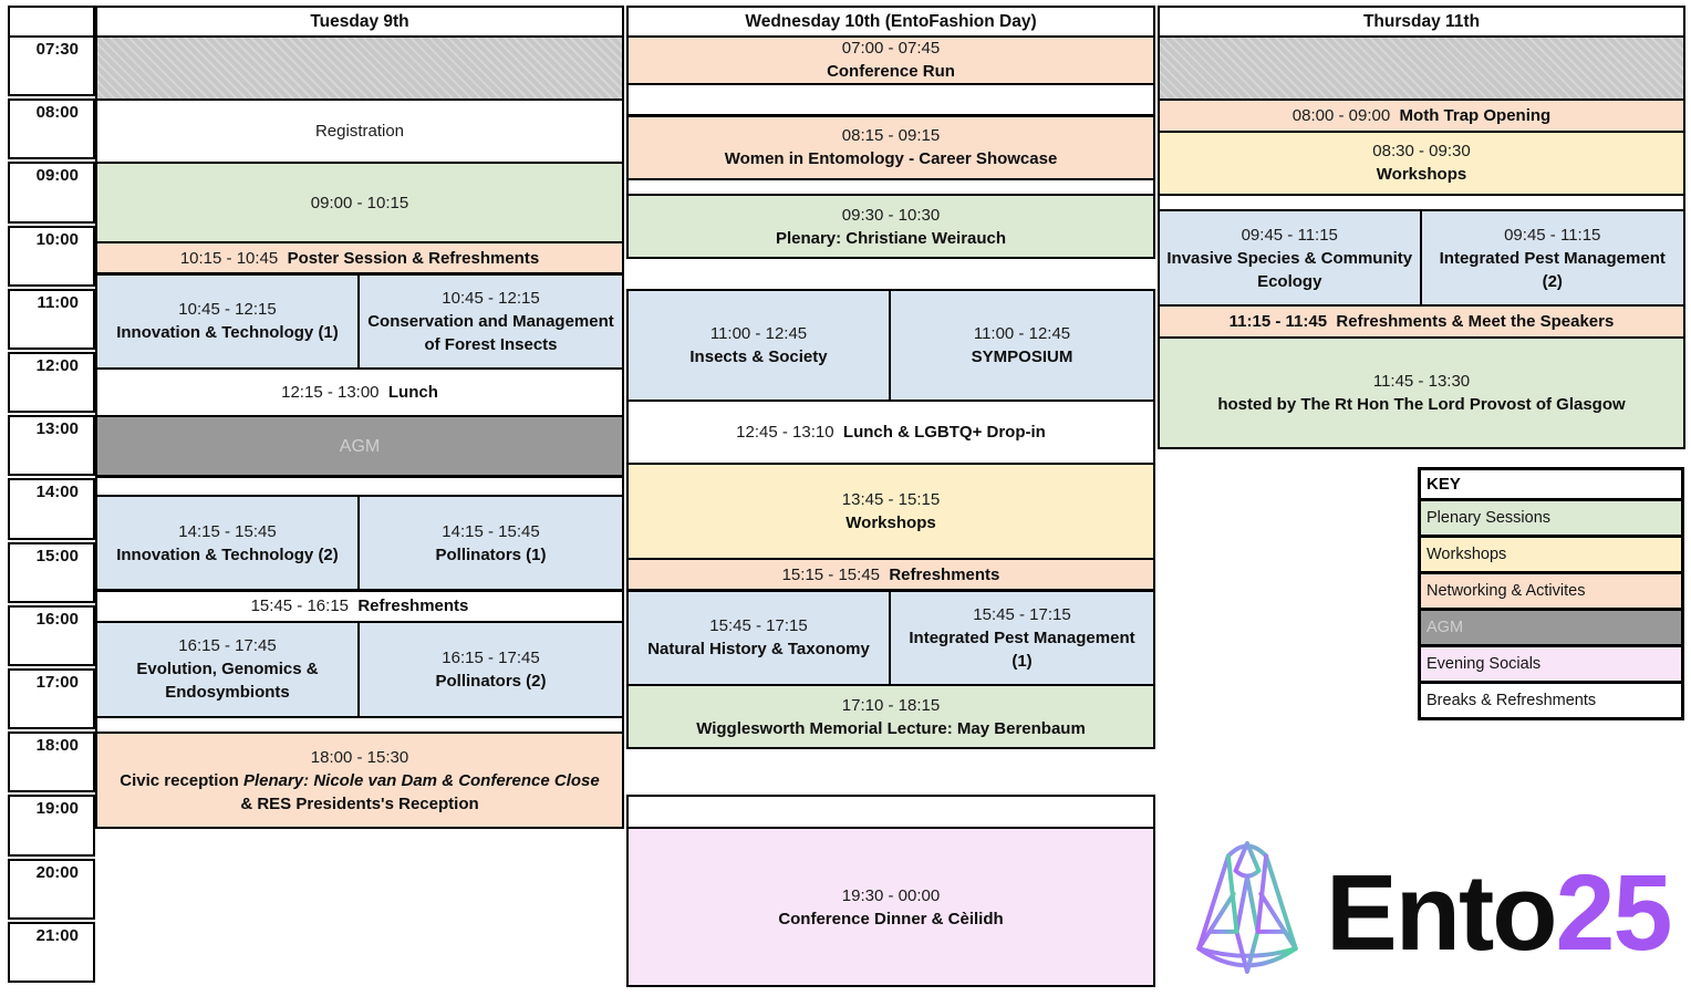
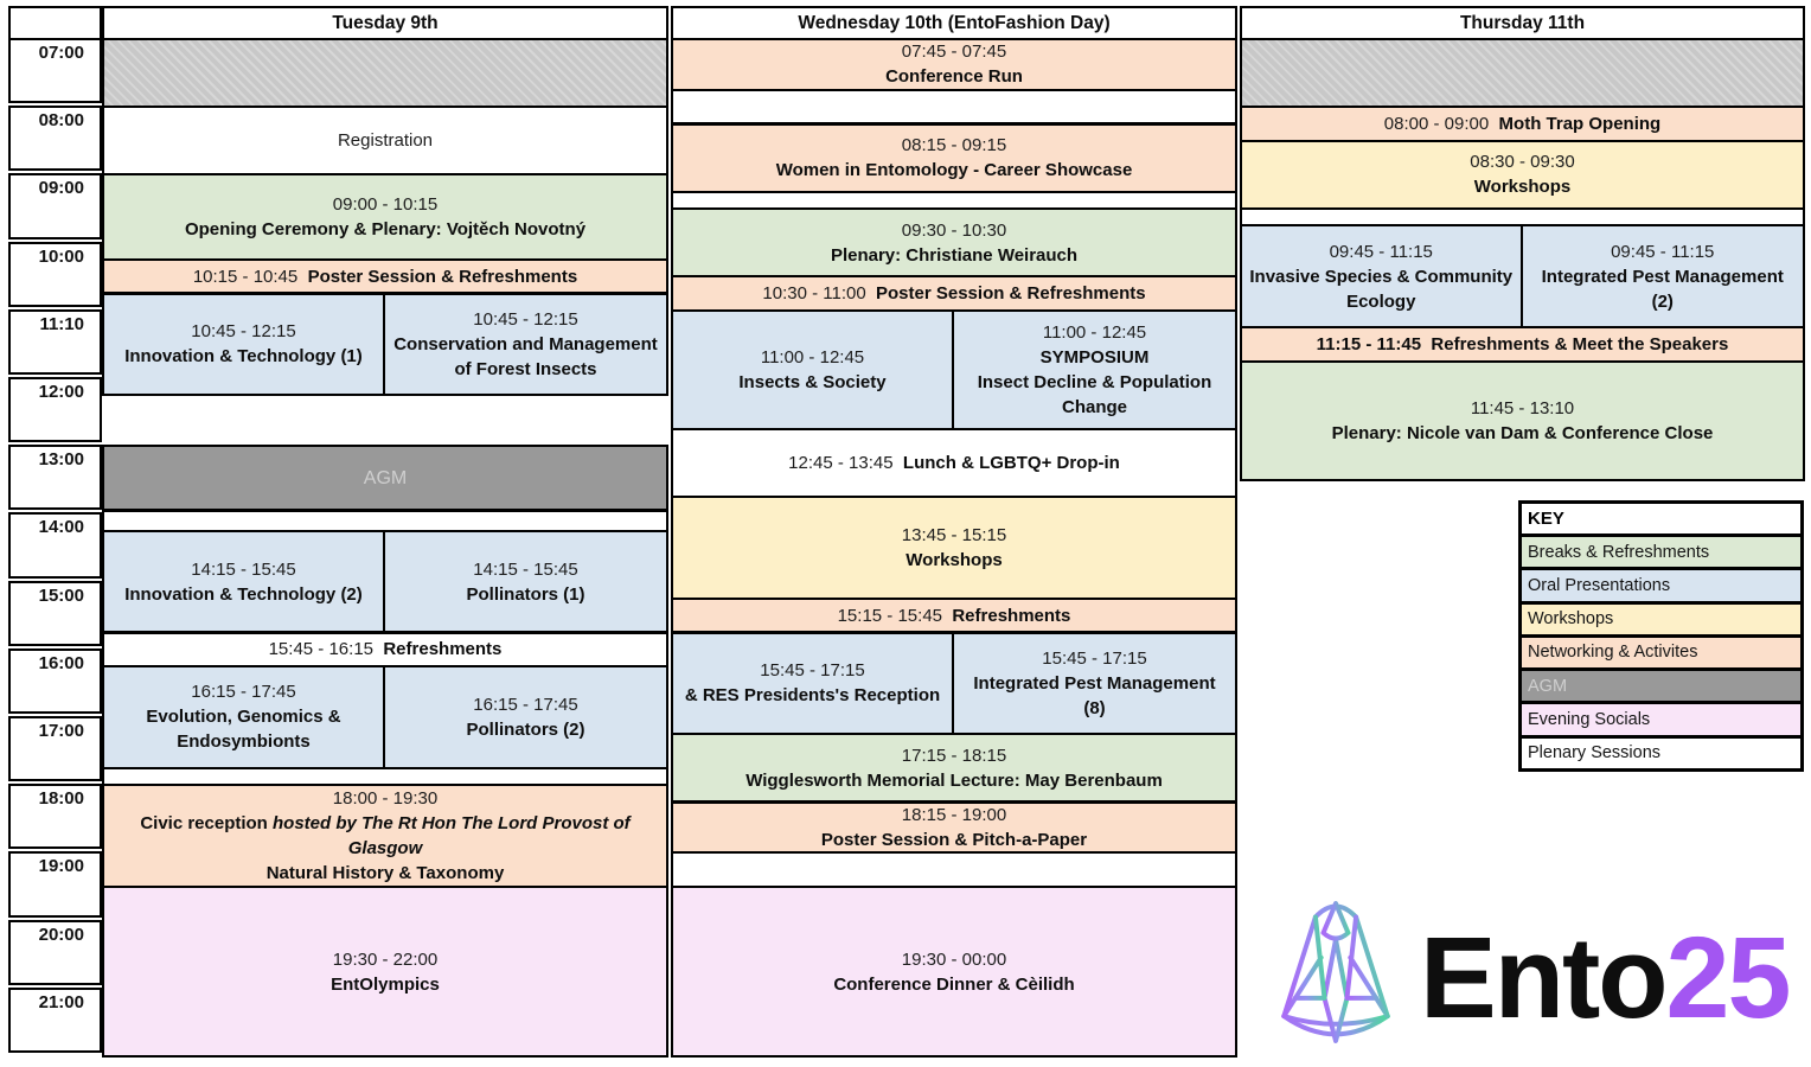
- 07:30
+ 07:00
  08:00
  09:00
  10:00
- 11:00
+ 11:10
  12:00
  13:00
  14:00
  15:00
  16:00
  17:00
  18:00
  19:00
  20:00
  21:00
  Tuesday 9th
  Registration
  09:00 - 10:15
+ Opening Ceremony & Plenary: Vojtěch Novotný
  10:15 - 10:45 Poster Session & Refreshments
  10:45 - 12:15
  Innovation & Technology (1)
  10:45 - 12:15
  Conservation and Management of Forest Insects
- 12:15 - 13:00 Lunch
  AGM
  14:15 - 15:45
  Innovation & Technology (2)
  14:15 - 15:45
  Pollinators (1)
  15:45 - 16:15 Refreshments
  16:15 - 17:45
  Evolution, Genomics & Endosymbionts
  16:15 - 17:45
  Pollinators (2)
- 18:00 - 15:30
+ 18:00 - 19:30
- Civic reception Plenary: Nicole van Dam & Conference Close
+ Civic reception hosted by The Rt Hon The Lord Provost of Glasgow
- & RES Presidents's Reception
+ Natural History & Taxonomy
+ 19:30 - 22:00
+ EntOlympics
  Wednesday 10th (EntoFashion Day)
- 07:00 - 07:45
+ 07:45 - 07:45
  Conference Run
  08:15 - 09:15
  Women in Entomology - Career Showcase
  09:30 - 10:30
  Plenary: Christiane Weirauch
+ 10:30 - 11:00 Poster Session & Refreshments
  11:00 - 12:45
  Insects & Society
  11:00 - 12:45
  SYMPOSIUM
+ Insect Decline & Population Change
- 12:45 - 13:10 Lunch & LGBTQ+ Drop-in
+ 12:45 - 13:45 Lunch & LGBTQ+ Drop-in
  13:45 - 15:15
  Workshops
  15:15 - 15:45 Refreshments
  15:45 - 17:15
- Natural History & Taxonomy
+ & RES Presidents's Reception
  15:45 - 17:15
- Integrated Pest Management (1)
+ Integrated Pest Management (8)
- 17:10 - 18:15
+ 17:15 - 18:15
  Wigglesworth Memorial Lecture: May Berenbaum
+ 18:15 - 19:00
+ Poster Session & Pitch-a-Paper
  19:30 - 00:00
  Conference Dinner & Cèilidh
  Thursday 11th
  08:00 - 09:00 Moth Trap Opening
  08:30 - 09:30
  Workshops
  09:45 - 11:15
  Invasive Species & Community Ecology
  09:45 - 11:15
  Integrated Pest Management (2)
  11:15 - 11:45 Refreshments & Meet the Speakers
- 11:45 - 13:30
+ 11:45 - 13:10
- hosted by The Rt Hon The Lord Provost of Glasgow
+ Plenary: Nicole van Dam & Conference Close
  KEY
- Plenary Sessions
+ Breaks & Refreshments
+ Oral Presentations
  Workshops
  Networking & Activites
  AGM
  Evening Socials
- Breaks & Refreshments
+ Plenary Sessions
  Ento25
